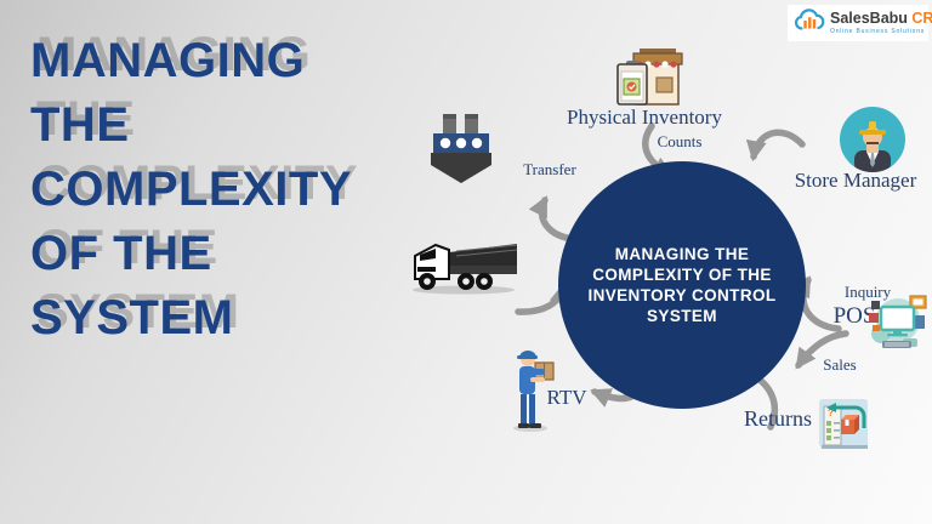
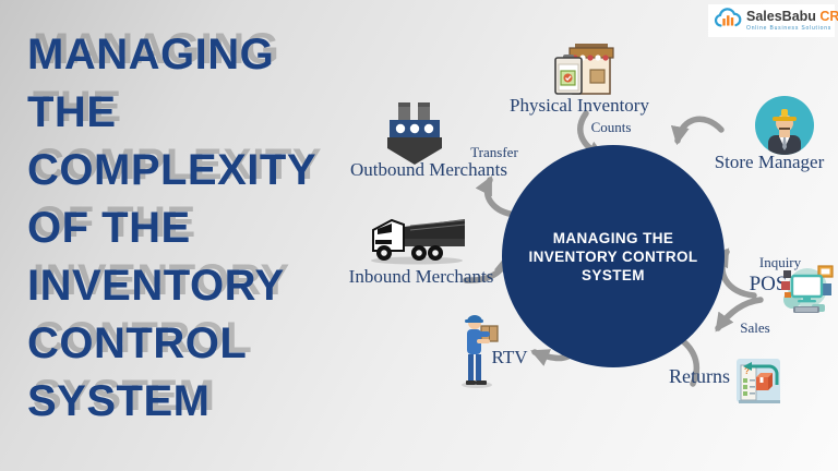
  MANAGING
  THE
  COMPLEXITY
  OF THE
+ INVENTORY
+ CONTROL
  SYSTEM
  SalesBabu CR
  MANAGING THE
- COMPLEXITY OF THE
  INVENTORY CONTROL
  SYSTEM
  Physical Inventory
  Counts
  Store Manager
  Transfer
+ Outbound Merchants
+ Inbound Merchants
  RTV
  Inquiry
  Sales
  Returns
  ?
